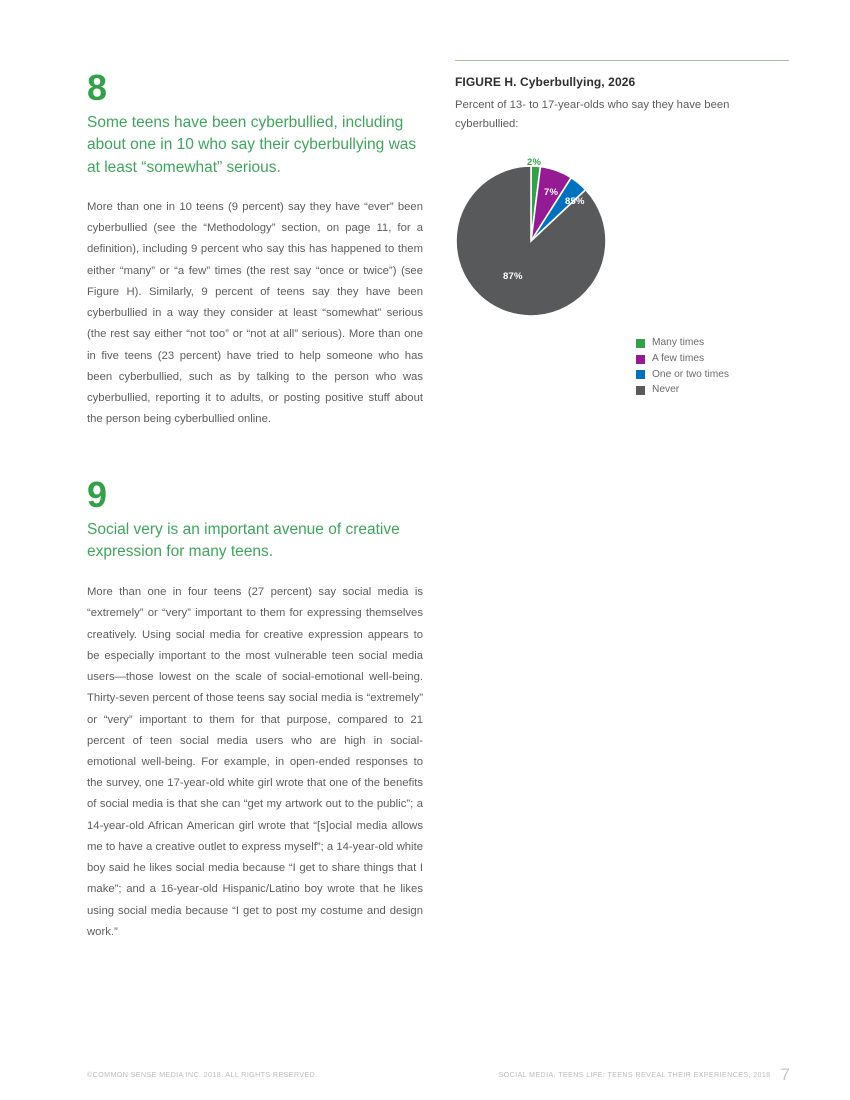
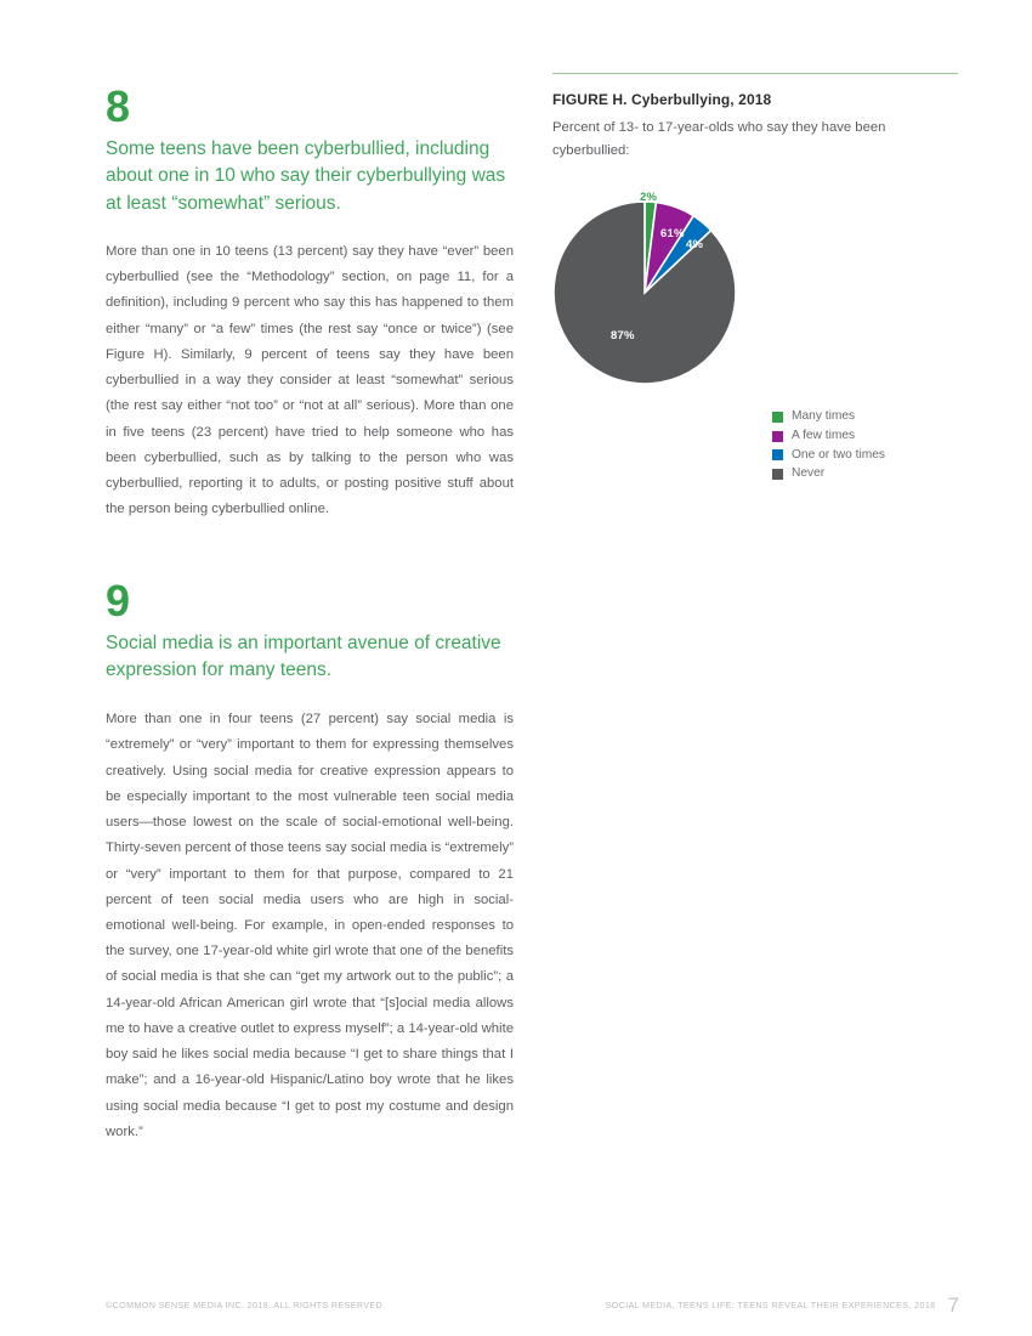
  8
  Some teens have been cyberbullied, including about one in 10 who say their cyberbullying was at least “somewhat” serious.
- More than one in 10 teens (9 percent) say they have “ever” been cyberbullied (see the “Methodology” section, on page 11, for a definition), including 9 percent who say this has happened to them either “many” or “a few” times (the rest say “once or twice”) (see Figure H). Similarly, 9 percent of teens say they have been cyberbullied in a way they consider at least “somewhat” serious (the rest say either “not too” or “not at all” serious). More than one in five teens (23 percent) have tried to help someone who has been cyberbullied, such as by talking to the person who was cyberbullied, reporting it to adults, or posting positive stuff about the person being cyberbullied online.
+ More than one in 10 teens (13 percent) say they have “ever” been cyberbullied (see the “Methodology” section, on page 11, for a definition), including 9 percent who say this has happened to them either “many” or “a few” times (the rest say “once or twice”) (see Figure H). Similarly, 9 percent of teens say they have been cyberbullied in a way they consider at least “somewhat” serious (the rest say either “not too” or “not at all” serious). More than one in five teens (23 percent) have tried to help someone who has been cyberbullied, such as by talking to the person who was cyberbullied, reporting it to adults, or posting positive stuff about the person being cyberbullied online.
  9
- Social very is an important avenue of creative expression for many teens.
+ Social media is an important avenue of creative expression for many teens.
  More than one in four teens (27 percent) say social media is “extremely” or “very” important to them for expressing themselves creatively. Using social media for creative expression appears to be especially important to the most vulnerable teen social media users—those lowest on the scale of social-emotional well-being. Thirty-seven percent of those teens say social media is “extremely” or “very” important to them for that purpose, compared to 21 percent of teen social media users who are high in social-emotional well-being. For example, in open-ended responses to the survey, one 17-year-old white girl wrote that one of the benefits of social media is that she can “get my artwork out to the public”; a 14-year-old African American girl wrote that “[s]ocial media allows me to have a creative outlet to express myself”; a 14-year-old white boy said he likes social media because “I get to share things that I make”; and a 16-year-old Hispanic/Latino boy wrote that he likes using social media because “I get to post my costume and design work.”
- FIGURE H. Cyberbullying, 2026
+ FIGURE H. Cyberbullying, 2018
  Percent of 13- to 17-year-olds who say they have been cyberbullied:
  2%
- 7%
+ 61%
- 85%
+ 4%
  87%
  Many times
  A few times
  One or two times
  Never
  ©COMMON SENSE MEDIA INC. 2018. ALL RIGHTS RESERVED.
  SOCIAL MEDIA, TEENS LIFE: TEENS REVEAL THEIR EXPERIENCES, 2018
  7
